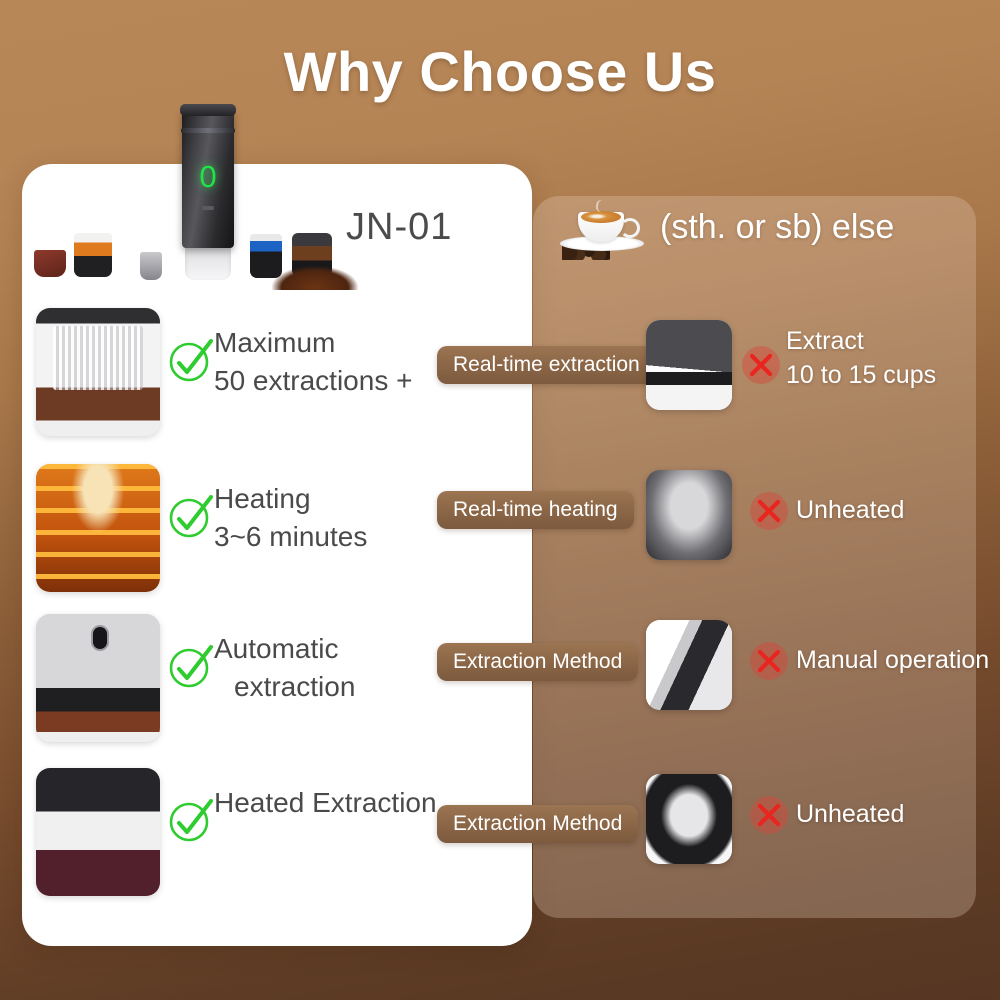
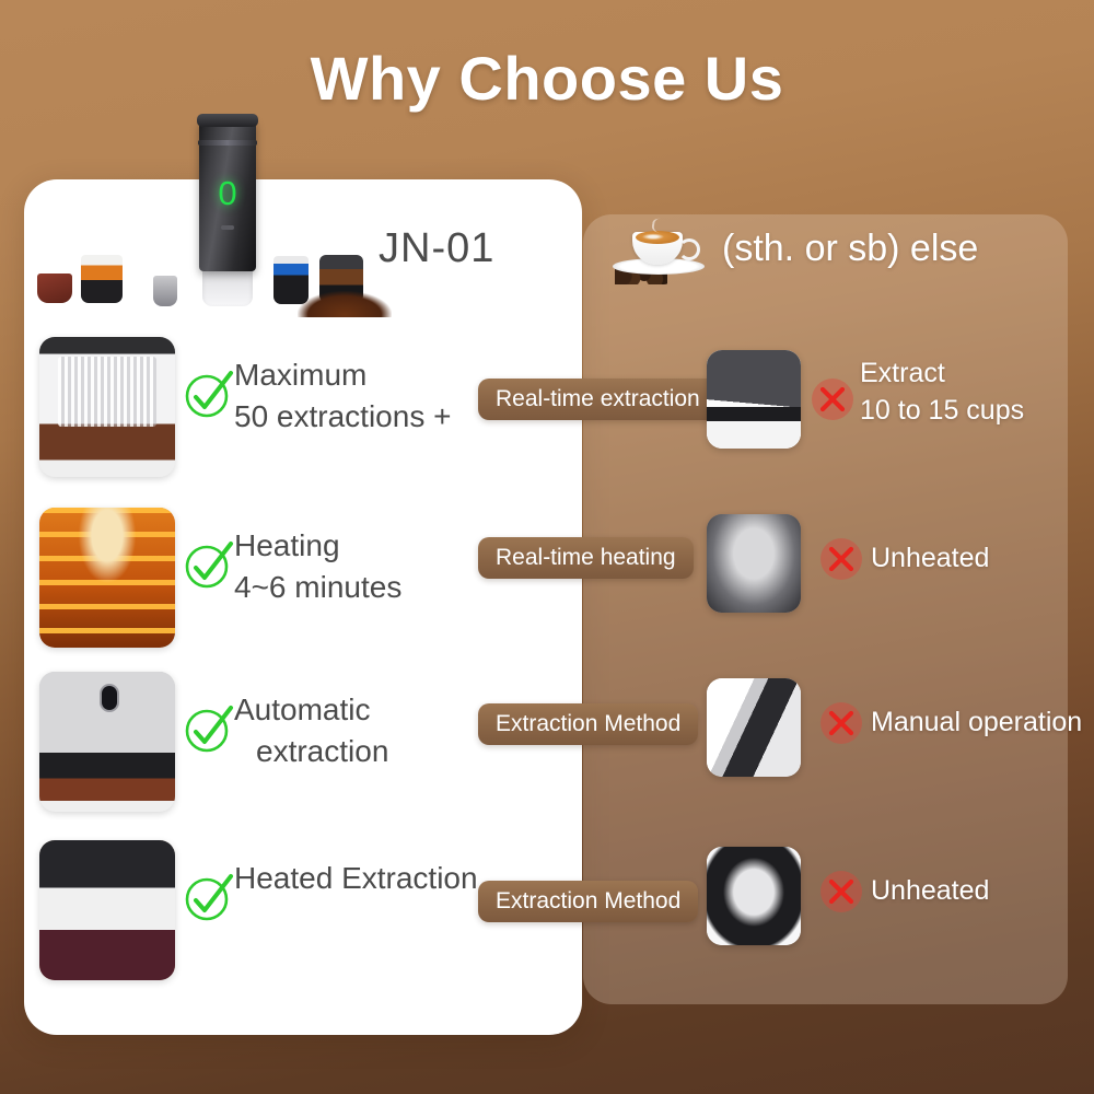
  Why Choose Us
  0
  JN-01
  (sth. or sb) else
  Maximum
  50 extractions +
  Real-time extraction
  Extract
  10 to 15 cups
  Heating
- 3~6 minutes
+ 4~6 minutes
  Real-time heating
  Unheated
  Automatic
  extraction
  Extraction Method
  Manual operation
  Heated Extraction
  Extraction Method
  Unheated
